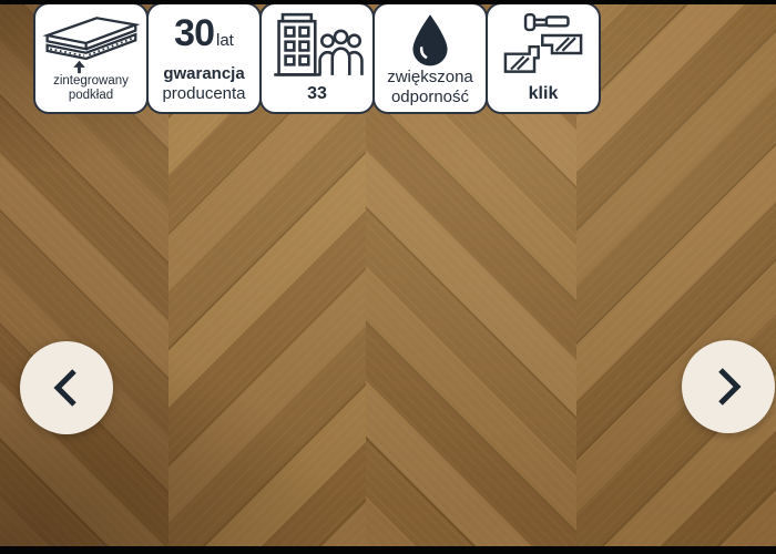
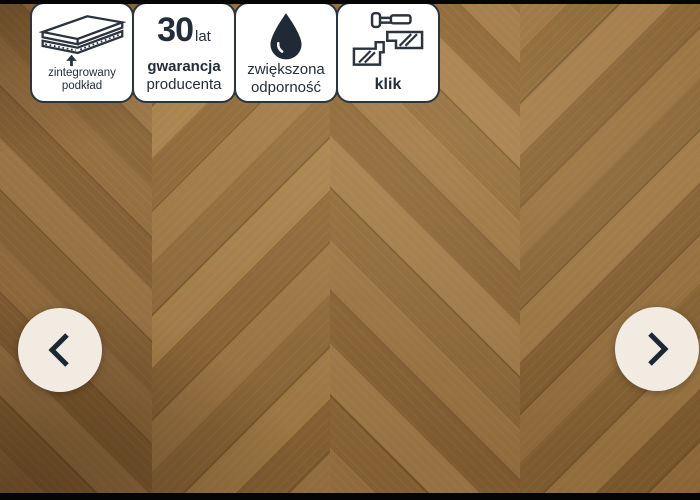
  zintegrowany
  podkład
  30
  lat
  gwarancja
  producenta
- 33
  zwiększona
  odporność
  klik
